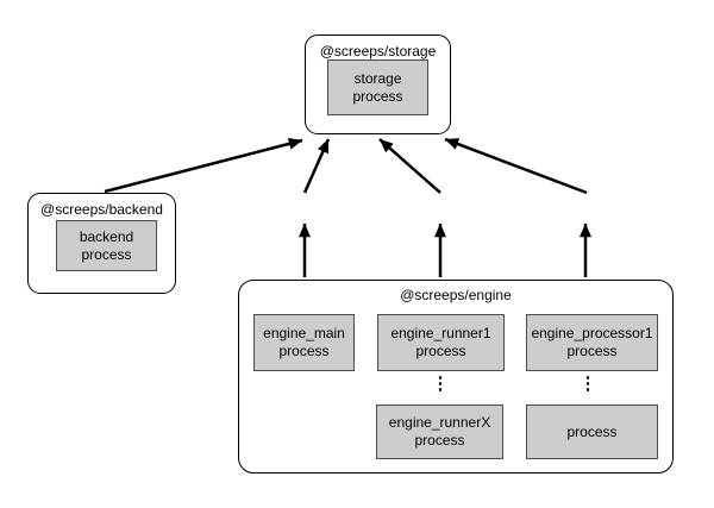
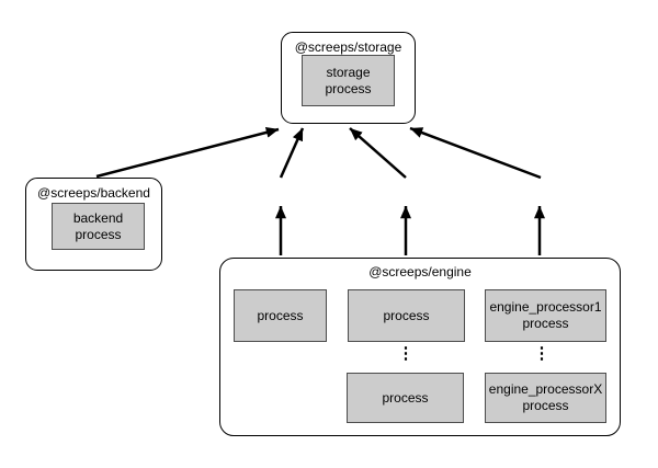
  @screeps/storage
  storage
  process
  @screeps/backend
  backend
  process
  @screeps/engine
- engine_main
  process
- engine_runner1
  process
  engine_processor1
  process
  ⋮
  ⋮
- engine_runnerX
  process
+ engine_processorX
  process
